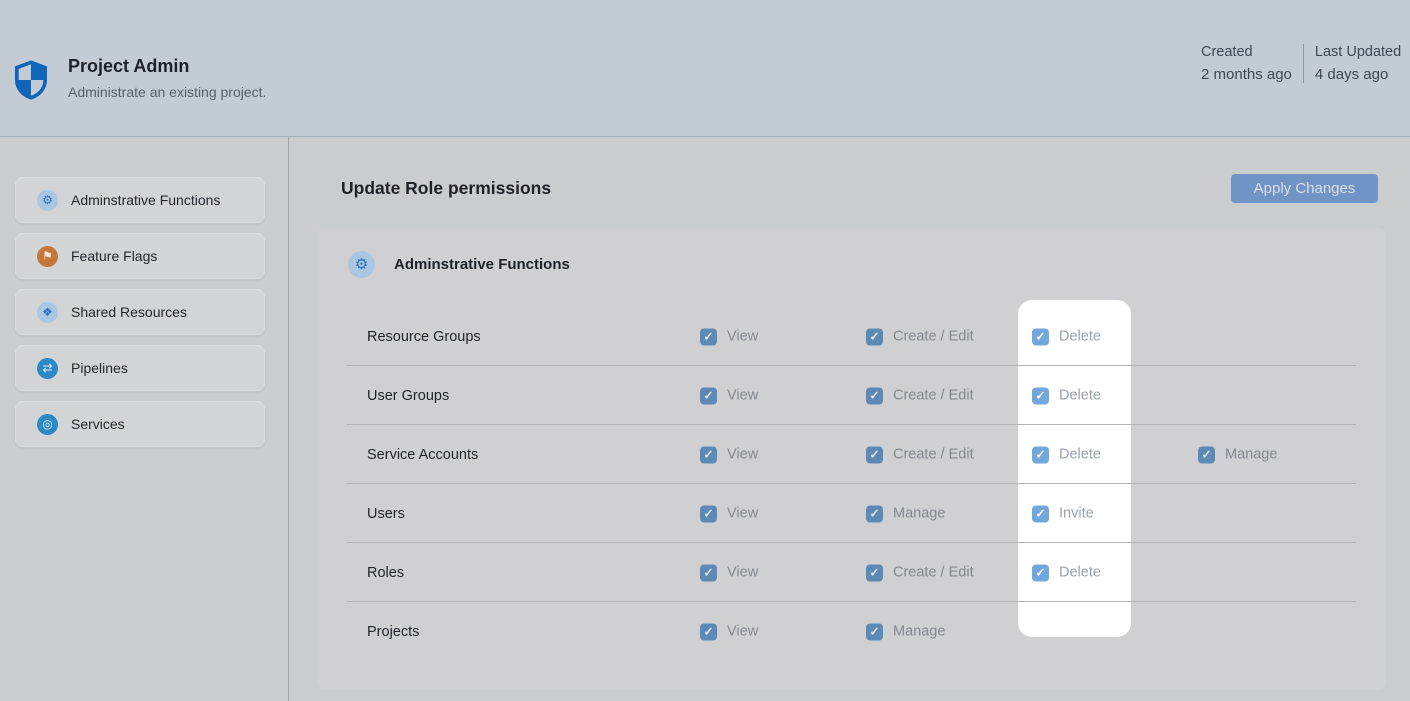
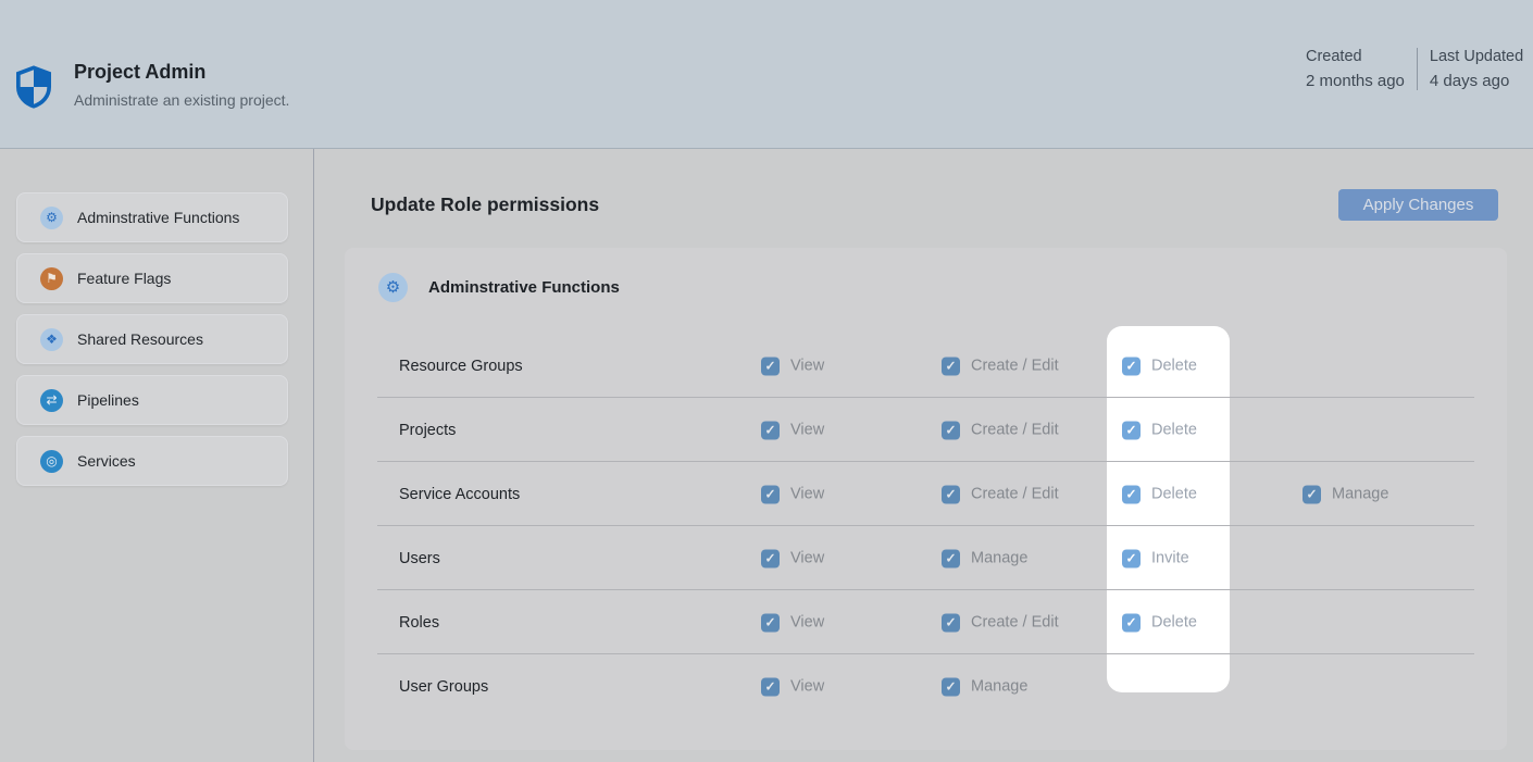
  Project Admin
  Administrate an existing project.
  Created
  2 months ago
  Last Updated
  4 days ago
  ⚙
  Adminstrative Functions
  ⚑
  Feature Flags
  ❖
  Shared Resources
  ⇄
  Pipelines
  ◎
  Services
  Update Role permissions
  Apply Changes
  ⚙
  Adminstrative Functions
  Resource Groups
  ✓
  View
  ✓
  Create / Edit
  ✓
  Delete
- User Groups
+ Projects
  ✓
  View
  ✓
  Create / Edit
  ✓
  Delete
  Service Accounts
  ✓
  View
  ✓
  Create / Edit
  ✓
  Delete
  ✓
  Manage
  Users
  ✓
  View
  ✓
  Manage
  ✓
  Invite
  Roles
  ✓
  View
  ✓
  Create / Edit
  ✓
  Delete
- Projects
+ User Groups
  ✓
  View
  ✓
  Manage
